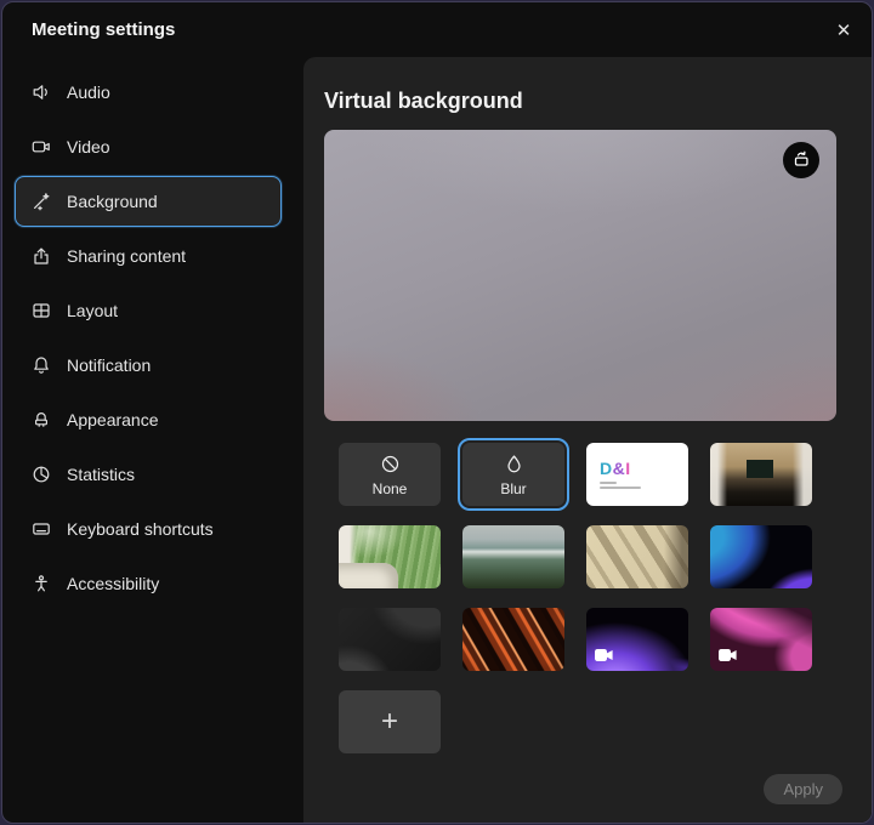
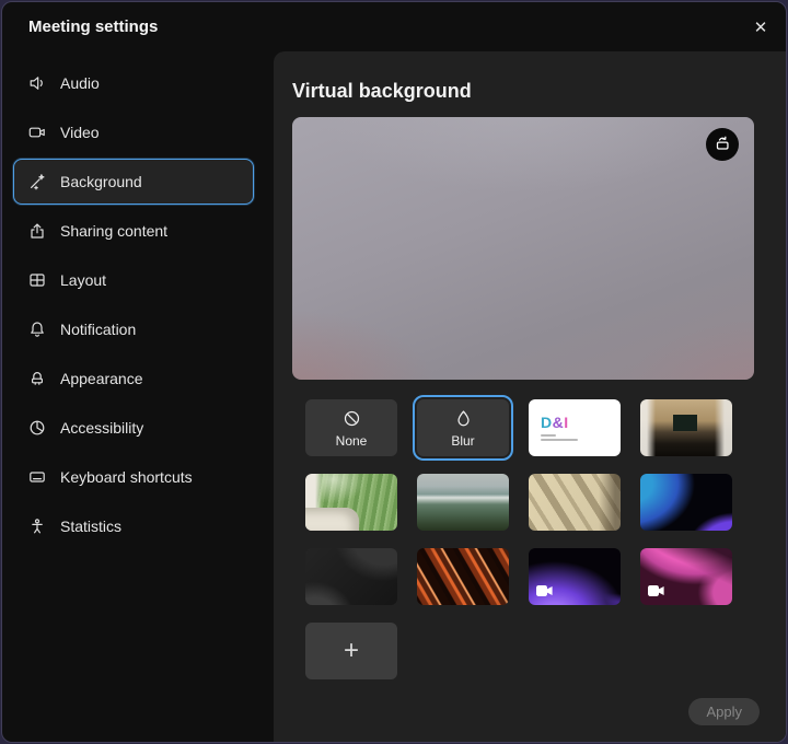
  Meeting settings
  ✕
  Audio
  Video
  Background
  Sharing content
  Layout
  Notification
  Appearance
- Statistics
+ Accessibility
  Keyboard shortcuts
- Accessibility
+ Statistics
  Virtual background
  None
  Blur
  D&I
  +
  Apply
